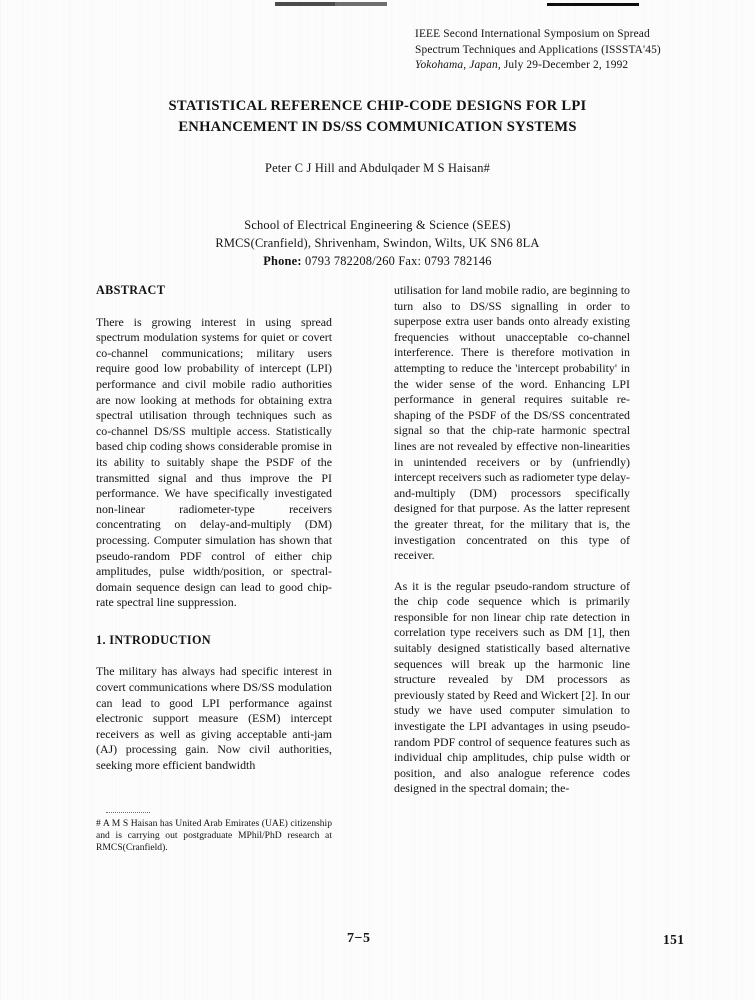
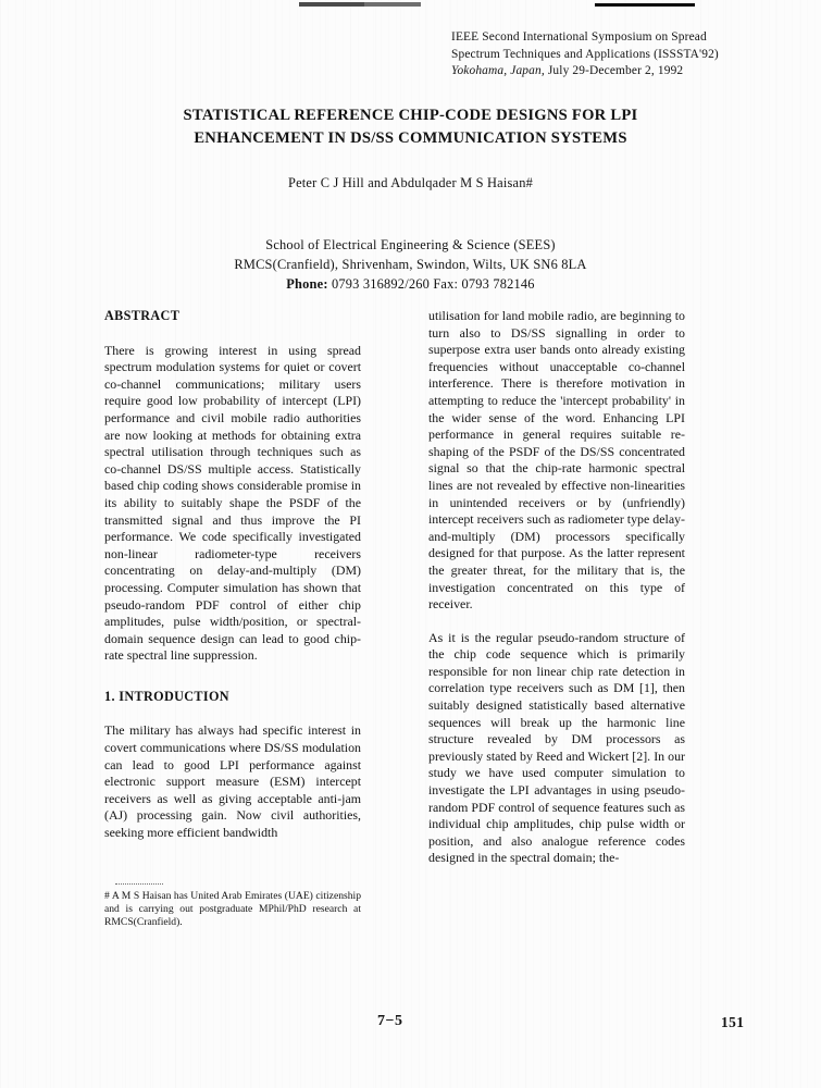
  IEEE Second International Symposium on Spread
- Spectrum Techniques and Applications (ISSSTA'45)
+ Spectrum Techniques and Applications (ISSSTA'92)
  Yokohama, Japan, July 29-December 2, 1992
  STATISTICAL REFERENCE CHIP-CODE DESIGNS FOR LPI
  ENHANCEMENT IN DS/SS COMMUNICATION SYSTEMS
  Peter C J Hill and Abdulqader M S Haisan#
  School of Electrical Engineering & Science (SEES)
  RMCS(Cranfield), Shrivenham, Swindon, Wilts, UK SN6 8LA
- Phone: 0793 782208/260 Fax: 0793 782146
+ Phone: 0793 316892/260 Fax: 0793 782146
  ABSTRACT
- There is growing interest in using spread spectrum modulation systems for quiet or covert co-channel communications; military users require good low probability of intercept (LPI) performance and civil mobile radio authorities are now looking at methods for obtaining extra spectral utilisation through techniques such as co-channel DS/SS multiple access. Statistically based chip coding shows considerable promise in its ability to suitably shape the PSDF of the transmitted signal and thus improve the PI performance. We have specifically investigated non-linear radiometer-type receivers concentrating on delay-and-multiply (DM) processing. Computer simulation has shown that pseudo-random PDF control of either chip amplitudes, pulse width/position, or spectral-domain sequence design can lead to good chip-rate spectral line suppression.
+ There is growing interest in using spread spectrum modulation systems for quiet or covert co-channel communications; military users require good low probability of intercept (LPI) performance and civil mobile radio authorities are now looking at methods for obtaining extra spectral utilisation through techniques such as co-channel DS/SS multiple access. Statistically based chip coding shows considerable promise in its ability to suitably shape the PSDF of the transmitted signal and thus improve the PI performance. We code specifically investigated non-linear radiometer-type receivers concentrating on delay-and-multiply (DM) processing. Computer simulation has shown that pseudo-random PDF control of either chip amplitudes, pulse width/position, or spectral-domain sequence design can lead to good chip-rate spectral line suppression.
  1. INTRODUCTION
  The military has always had specific interest in covert communications where DS/SS modulation can lead to good LPI performance against electronic support measure (ESM) intercept receivers as well as giving acceptable anti-jam (AJ) processing gain. Now civil authorities, seeking more efficient bandwidth
  utilisation for land mobile radio, are beginning to turn also to DS/SS signalling in order to superpose extra user bands onto already existing frequencies without unacceptable co-channel interference. There is therefore motivation in attempting to reduce the 'intercept probability' in the wider sense of the word. Enhancing LPI performance in general requires suitable re-shaping of the PSDF of the DS/SS concentrated signal so that the chip-rate harmonic spectral lines are not revealed by effective non-linearities in unintended receivers or by (unfriendly) intercept receivers such as radiometer type delay-and-multiply (DM) processors specifically designed for that purpose. As the latter represent the greater threat, for the military that is, the investigation concentrated on this type of receiver.
  As it is the regular pseudo-random structure of the chip code sequence which is primarily responsible for non linear chip rate detection in correlation type receivers such as DM [1], then suitably designed statistically based alternative sequences will break up the harmonic line structure revealed by DM processors as previously stated by Reed and Wickert [2]. In our study we have used computer simulation to investigate the LPI advantages in using pseudo-random PDF control of sequence features such as individual chip amplitudes, chip pulse width or position, and also analogue reference codes designed in the spectral domain; the-
  # A M S Haisan has United Arab Emirates (UAE) citizenship and is carrying out postgraduate MPhil/PhD research at RMCS(Cranfield).
  7−5
  151
